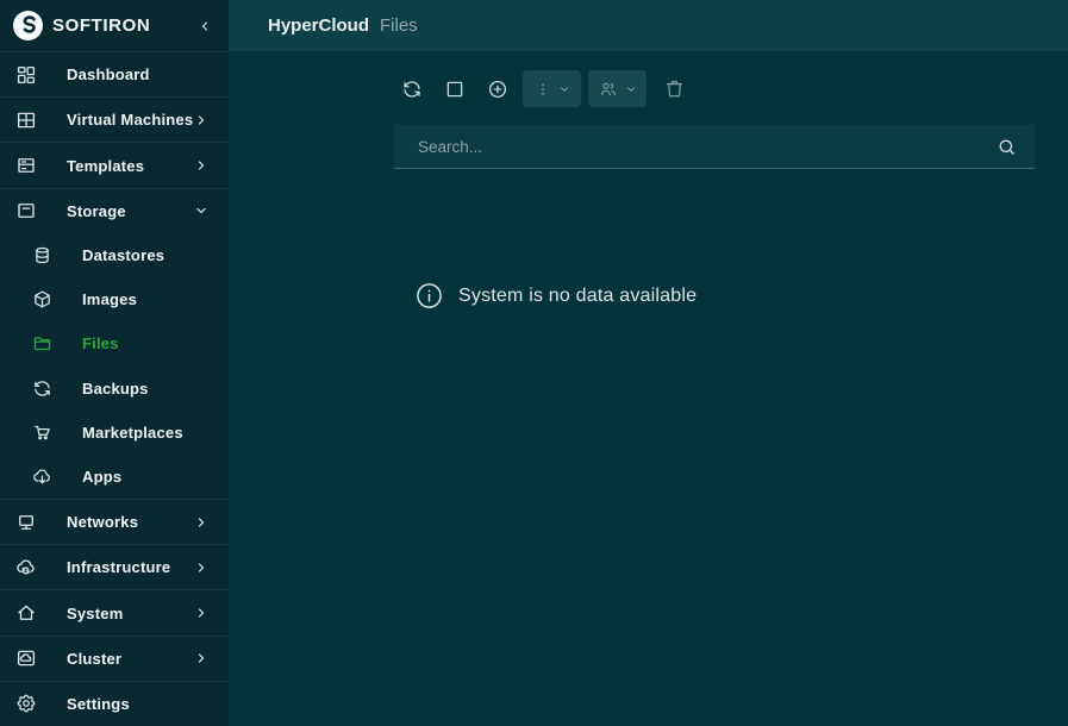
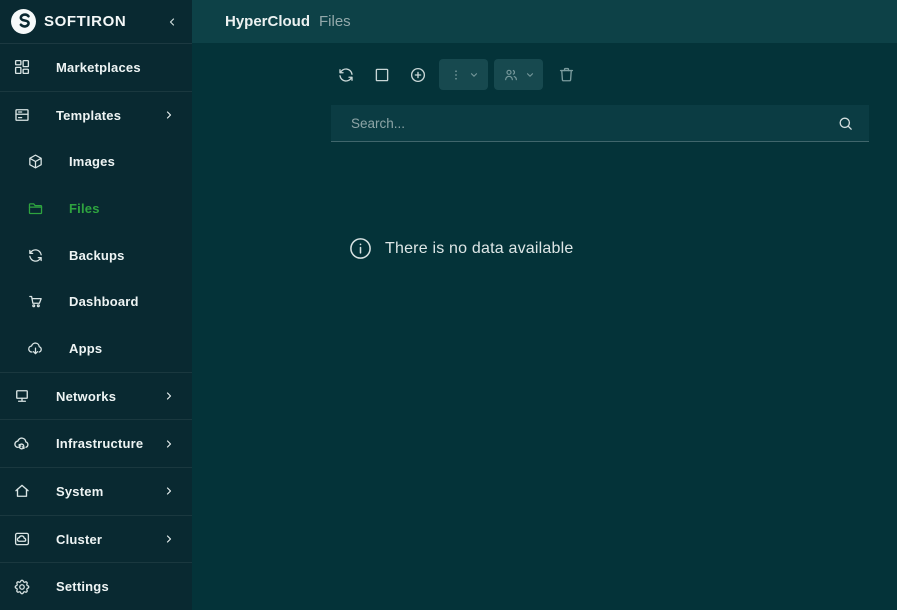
  SOFTIRON
- Dashboard
+ Marketplaces
- Virtual Machines
  Templates
- Storage
- Datastores
  Images
  Files
  Backups
- Marketplaces
+ Dashboard
  Apps
  Networks
  Infrastructure
  System
  Cluster
  Settings
  HyperCloud
  Files
  Search...
- System is no data available
+ There is no data available
